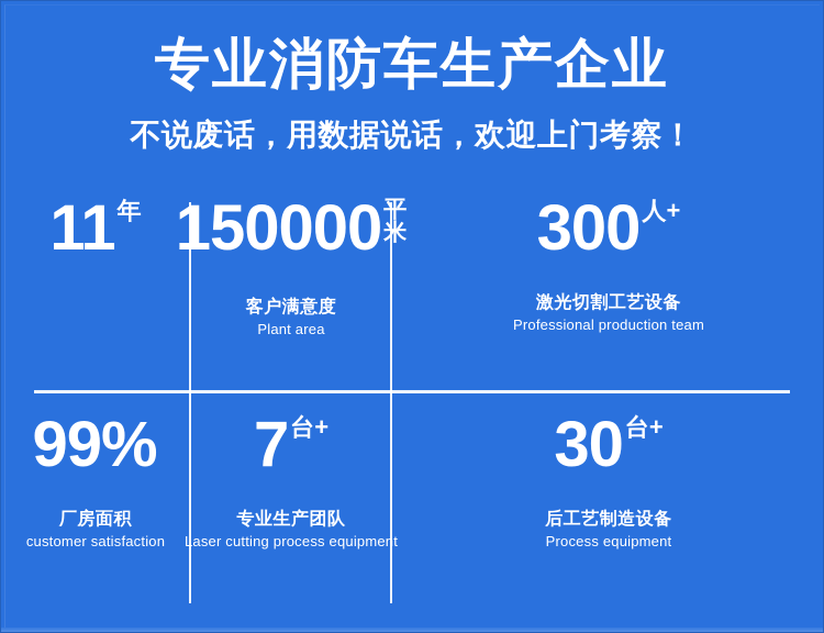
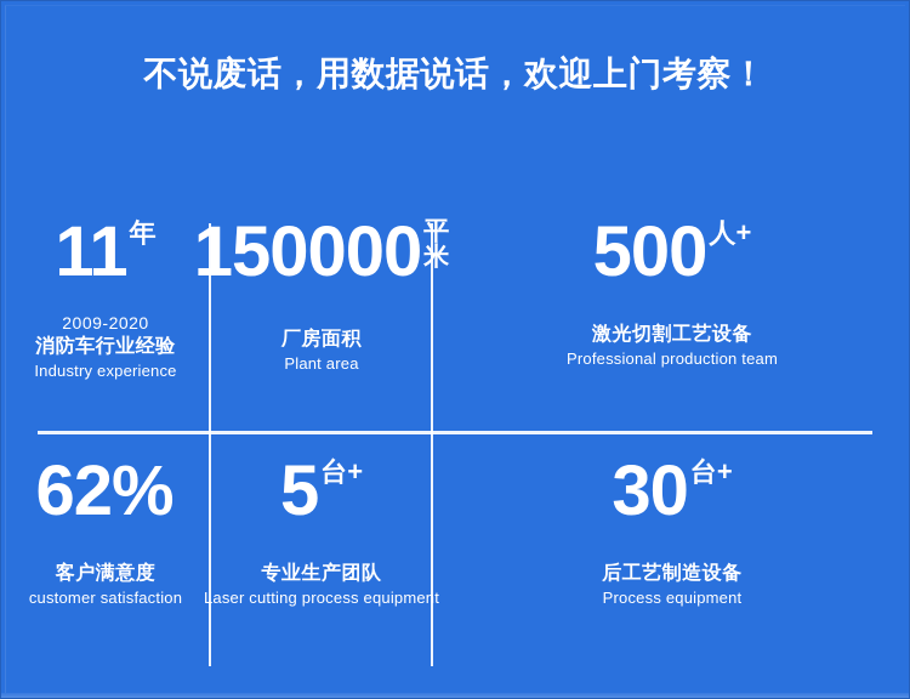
- 专业消防车生产企业
  不说废话，用数据说话，欢迎上门考察！
  11
  年
+ 2009-2020
+ 消防车行业经验
+ Industry experience
  150000
  平
  米
- 客户满意度
+ 厂房面积
  Plant area
- 300
+ 500
  人+
  激光切割工艺设备
  Professional production team
- 99%
+ 62%
- 厂房面积
+ 客户满意度
  customer satisfaction
- 7
+ 5
  台+
  专业生产团队
  aser cutting process equipmet
  30
  台+
  后工艺制造设备
  Process equipment
